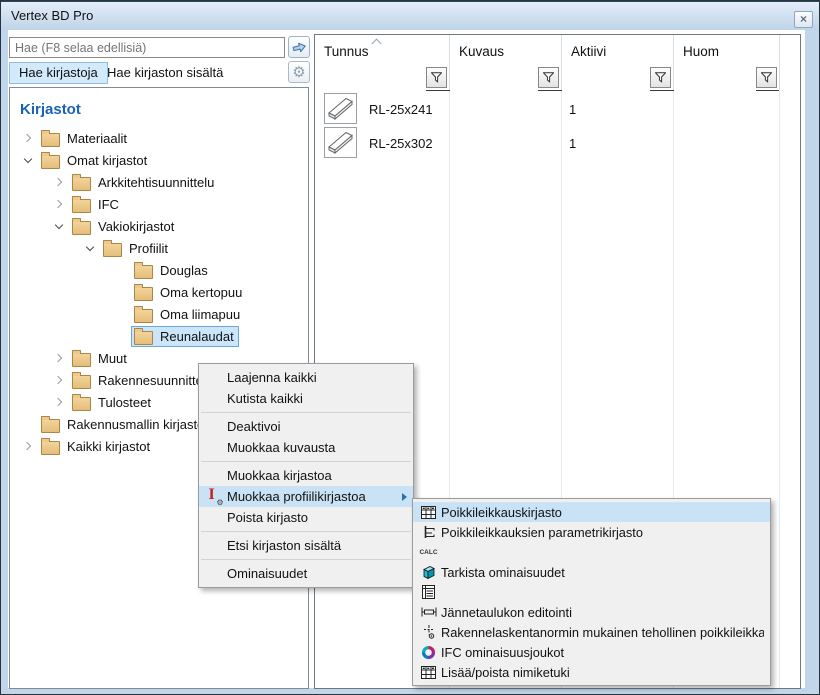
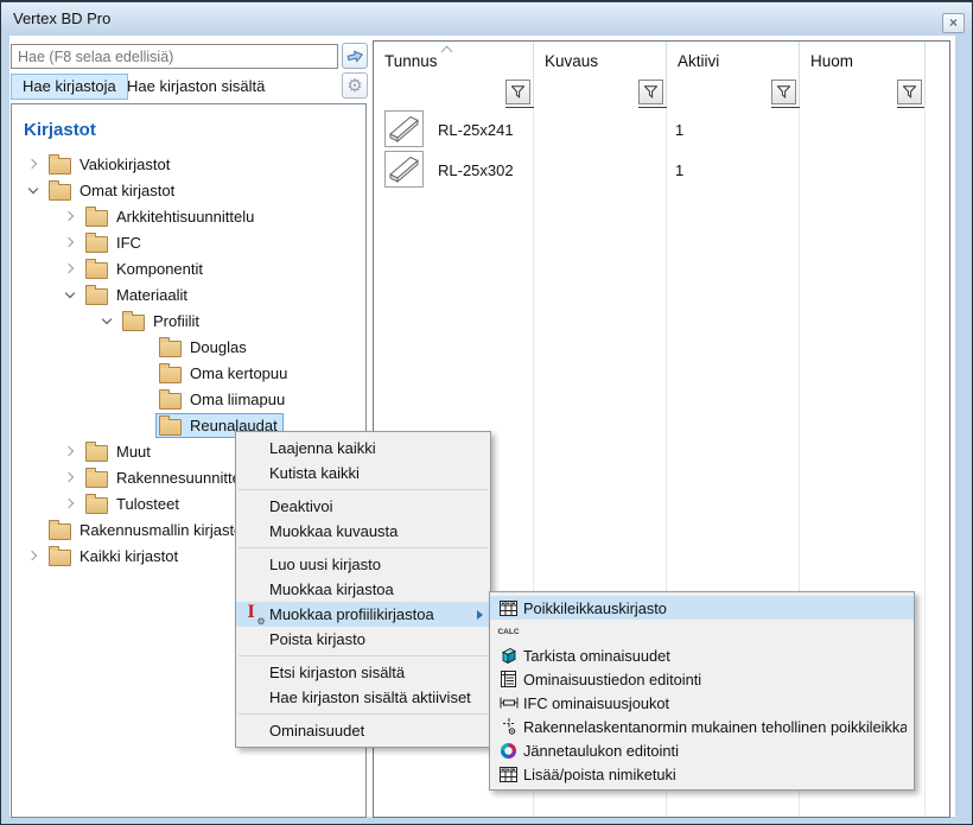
  Vertex BD Pro
  ×
  Hae (F8 selaa edellisiä)
  Hae kirjastoja
  Hae kirjaston sisältä
  ⚙
  Kirjastot
- Materiaalit
+ Vakiokirjastot
  Omat kirjastot
  Arkkitehtisuunnittelu
  IFC
+ Komponentit
- Vakiokirjastot
+ Materiaalit
  Profiilit
  Douglas
  Oma kertopuu
  Oma liimapuu
  Reunalaudat
  Muut
  Rakennesuunnitt
  Tulosteet
  Rakennusmallin kirjast
  Kaikki kirjastot
  Tunnus
  Kuvaus
  Aktiivi
  Huom
  RL-25x241
  1
  RL-25x302
  1
  Laajenna kaikki
  Kutista kaikki
  Deaktivoi
  Muokkaa kuvausta
+ Luo uusi kirjasto
  Muokkaa kirjastoa
  I
  ⚙
  Muokkaa profiilikirjastoa
  Poista kirjasto
  Etsi kirjaston sisältä
+ Hae kirjaston sisältä aktiiviset
  Ominaisuudet
  Poikkileikkauskirjasto
- Poikkileikkauksien parametrikirjasto
  Tarkista ominaisuudet
+ Ominaisuustiedon editointi
- Jännetaulukon editointi
+ IFC ominaisuusjoukot
  Rakennelaskentanormin mukainen tehollinen poikkileikka
- IFC ominaisuusjoukot
+ Jännetaulukon editointi
  Lisää/poista nimiketuki
